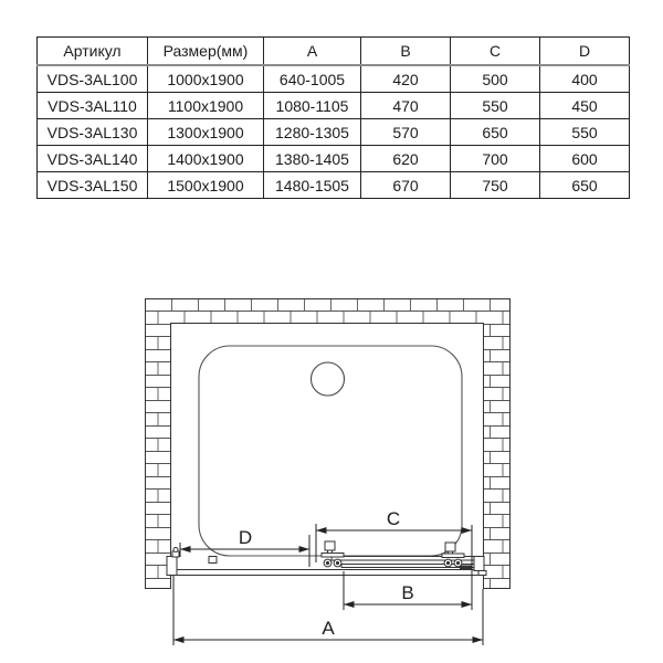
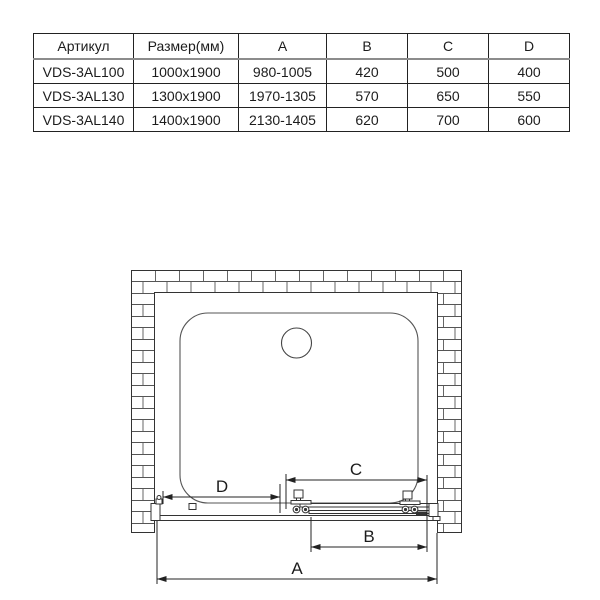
  Артикул	Размер(мм)	A	B	C	D
- VDS-3AL100	1000x1900	640-1005	420	500	400
+ VDS-3AL100	1000x1900	980-1005	420	500	400
- VDS-3AL110	1100x1900	1080-1105	470	550	450
- VDS-3AL130	1300x1900	1280-1305	570	650	550
+ VDS-3AL130	1300x1900	1970-1305	570	650	550
- VDS-3AL140	1400x1900	1380-1405	620	700	600
+ VDS-3AL140	1400x1900	2130-1405	620	700	600
- VDS-3AL150	1500x1900	1480-1505	670	750	650
  D
  C
  B
  A
